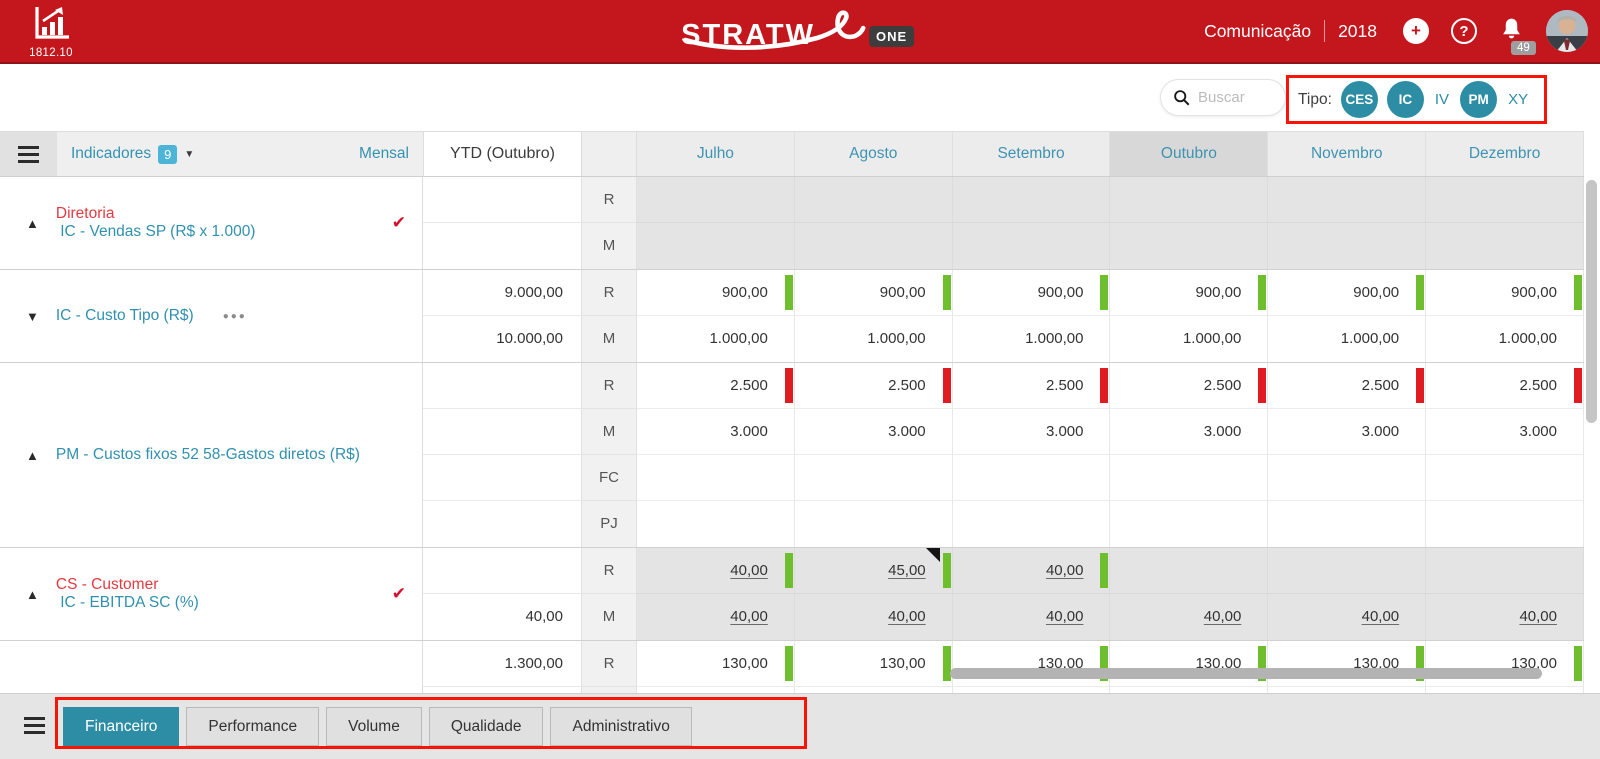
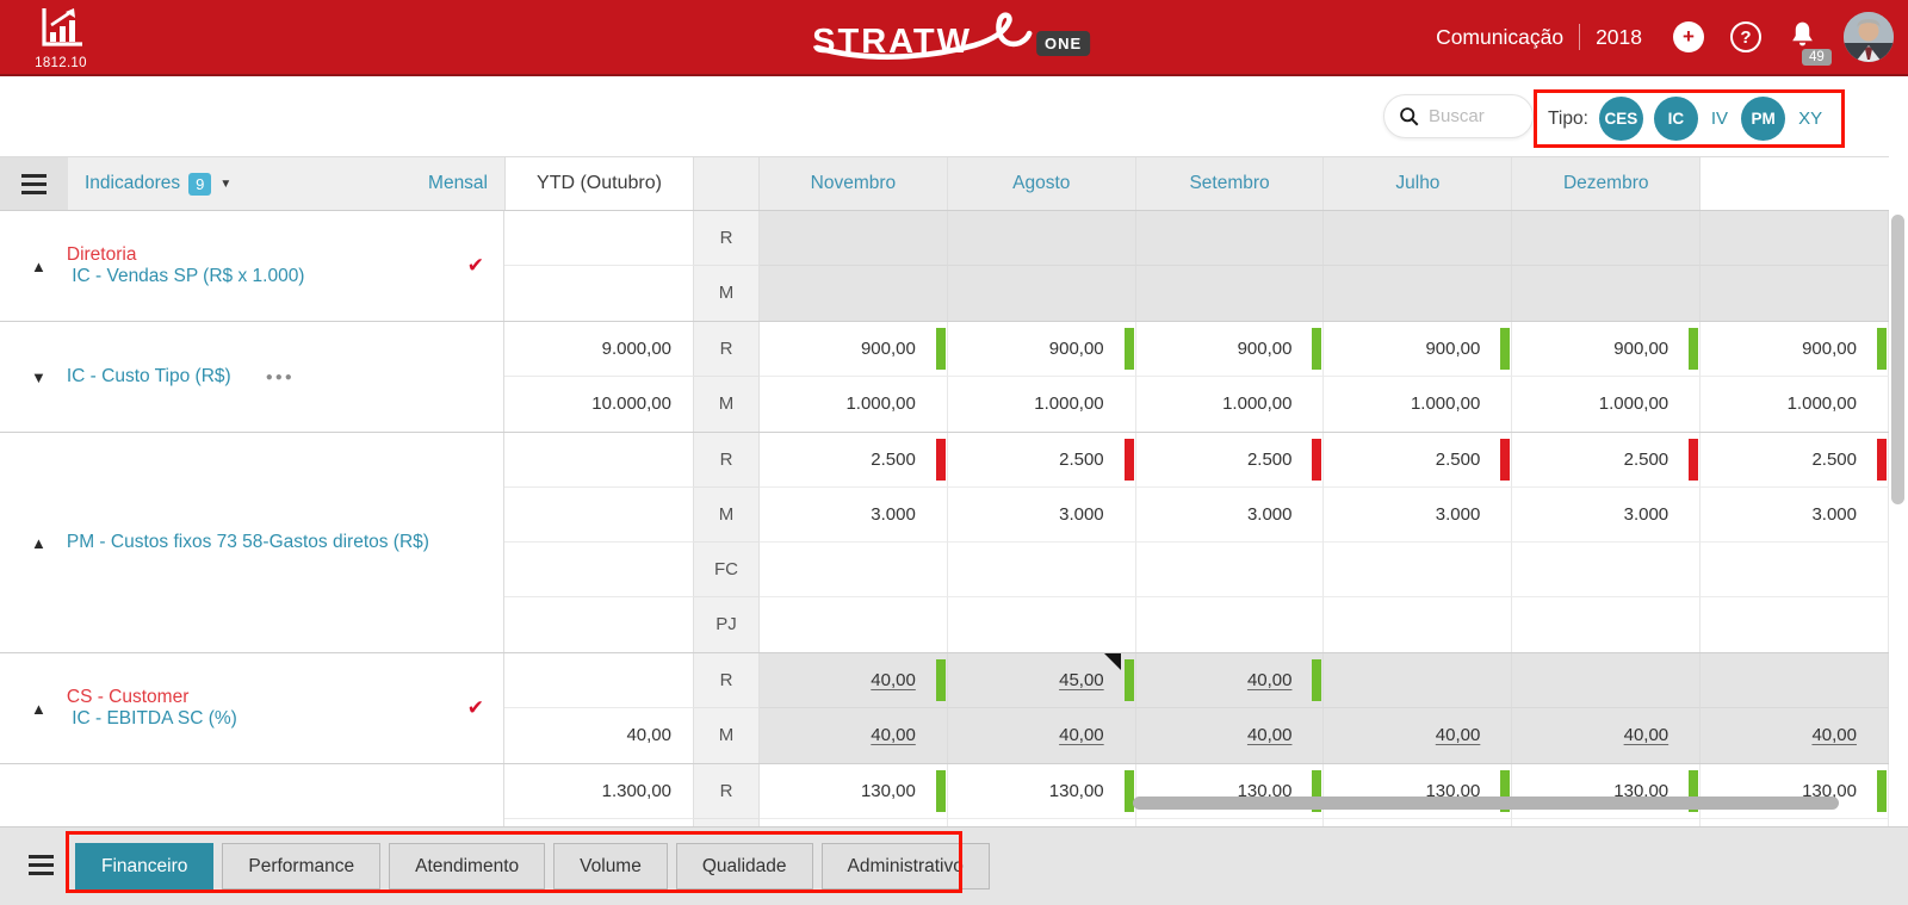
  1812.10
  STRATW
  ONE
  Comunicação
  2018
  +
  ?
  49
  Buscar
  Tipo:
  CES
  IC
  IV
  PM
  XY
  Indicadores
  9
  ▼
  Mensal
  YTD (Outubro)
- Julho
+ Novembro
  Agosto
  Setembro
- Outubro
- Novembro
+ Julho
  Dezembro
  ▲
  Diretoria
  IC - Vendas SP (R$ x 1.000)
  ✔
  R
  M
  ▼
  IC - Custo Tipo (R$)
  ●●●
  9.000,00
  R
  900,00
  900,00
  900,00
  900,00
  900,00
  900,00
  10.000,00
  M
  1.000,00
  1.000,00
  1.000,00
  1.000,00
  1.000,00
  1.000,00
  ▲
- PM - Custos fixos 52 58-Gastos diretos (R$)
+ PM - Custos fixos 73 58-Gastos diretos (R$)
  R
  2.500
  2.500
  2.500
  2.500
  2.500
  2.500
  M
  3.000
  3.000
  3.000
  3.000
  3.000
  3.000
  FC
  PJ
  ▲
  CS - Customer
  IC - EBITDA SC (%)
  ✔
  R
  40,00
  45,00
  40,00
  40,00
  M
  40,00
  40,00
  40,00
  40,00
  40,00
  40,00
  1.300,00
  R
  130,00
  130,00
  130,00
  130,00
  130,00
  130,00
  Financeiro
  Performance
+ Atendimento
  Volume
  Qualidade
  Administrativo
